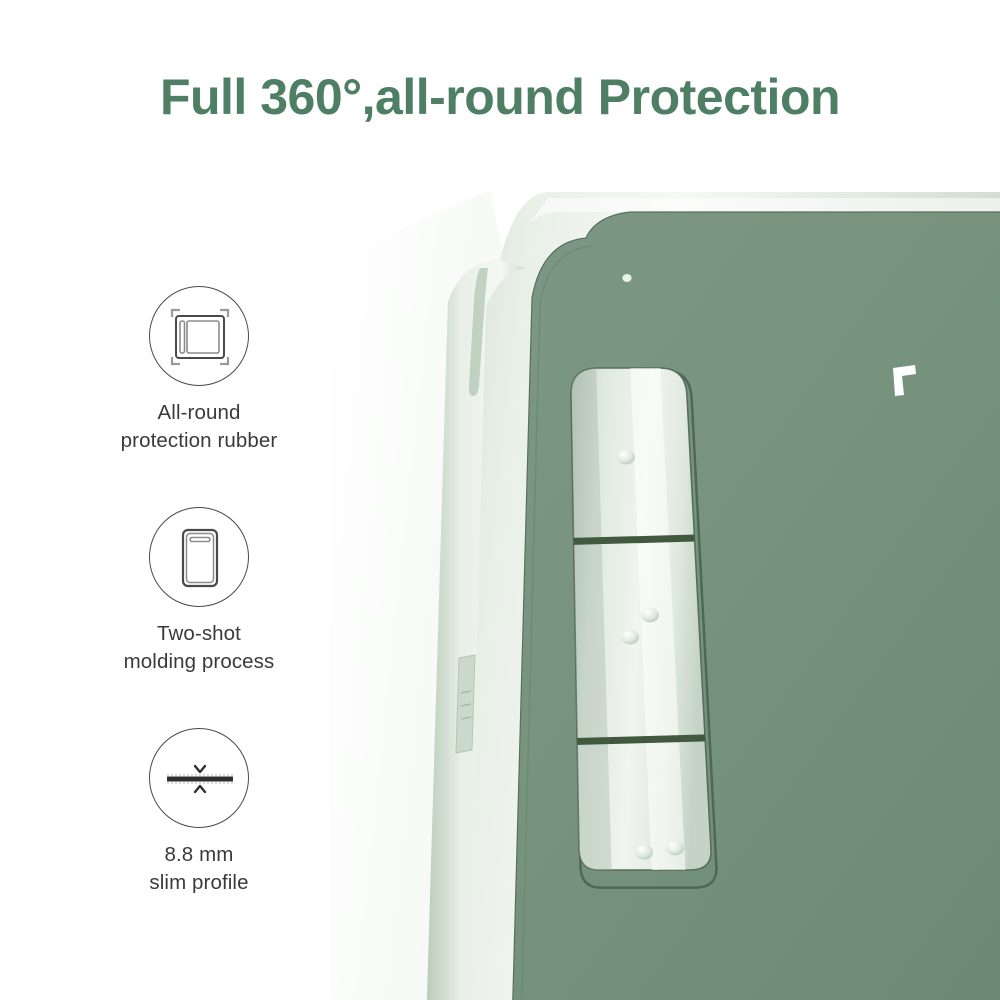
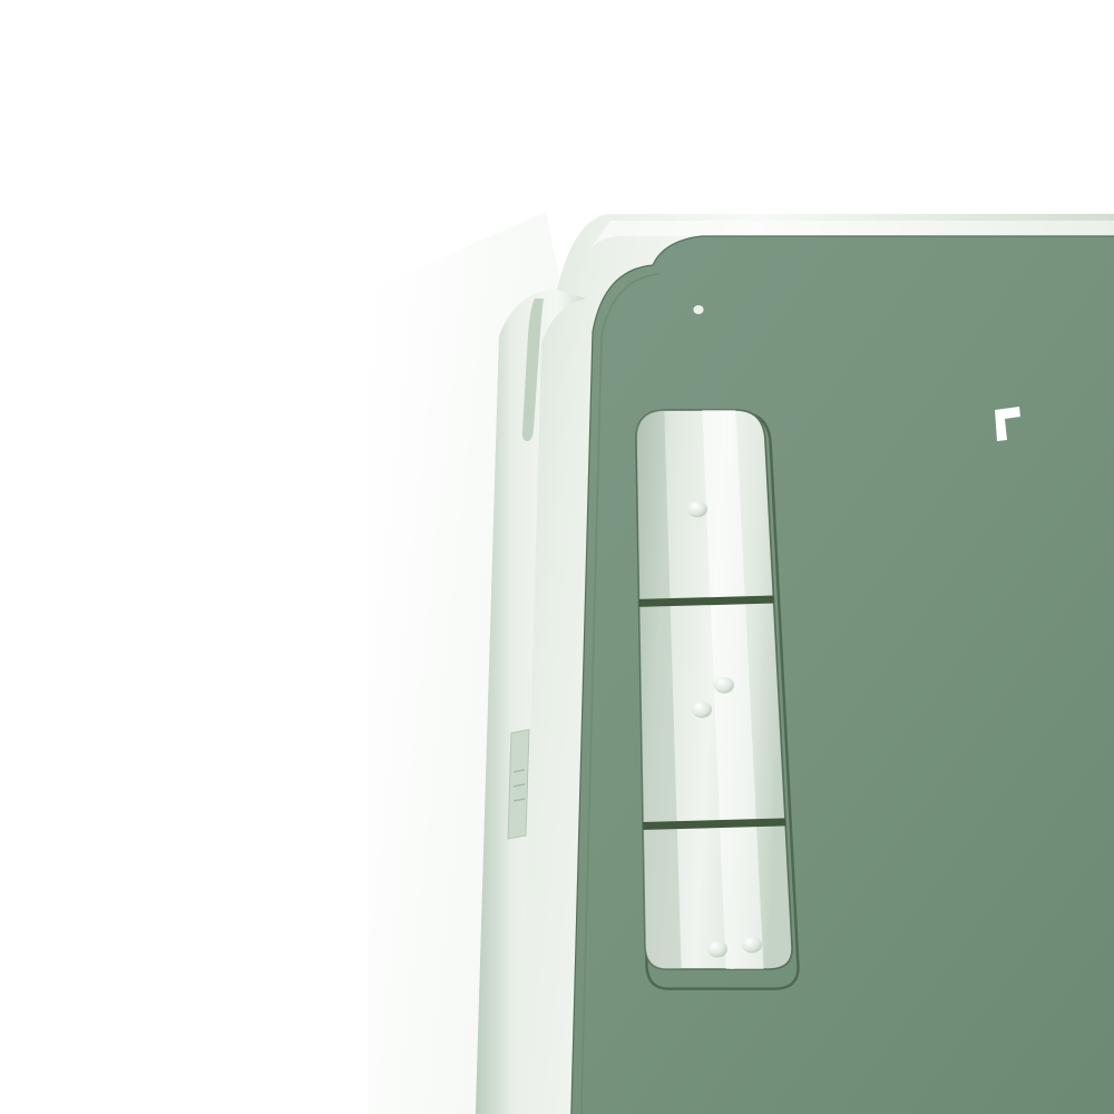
- Full 360°,all-round Protection
- All-round
- protection rubber
- Two-shot
- molding process
- 8.8 mm
- slim profile
